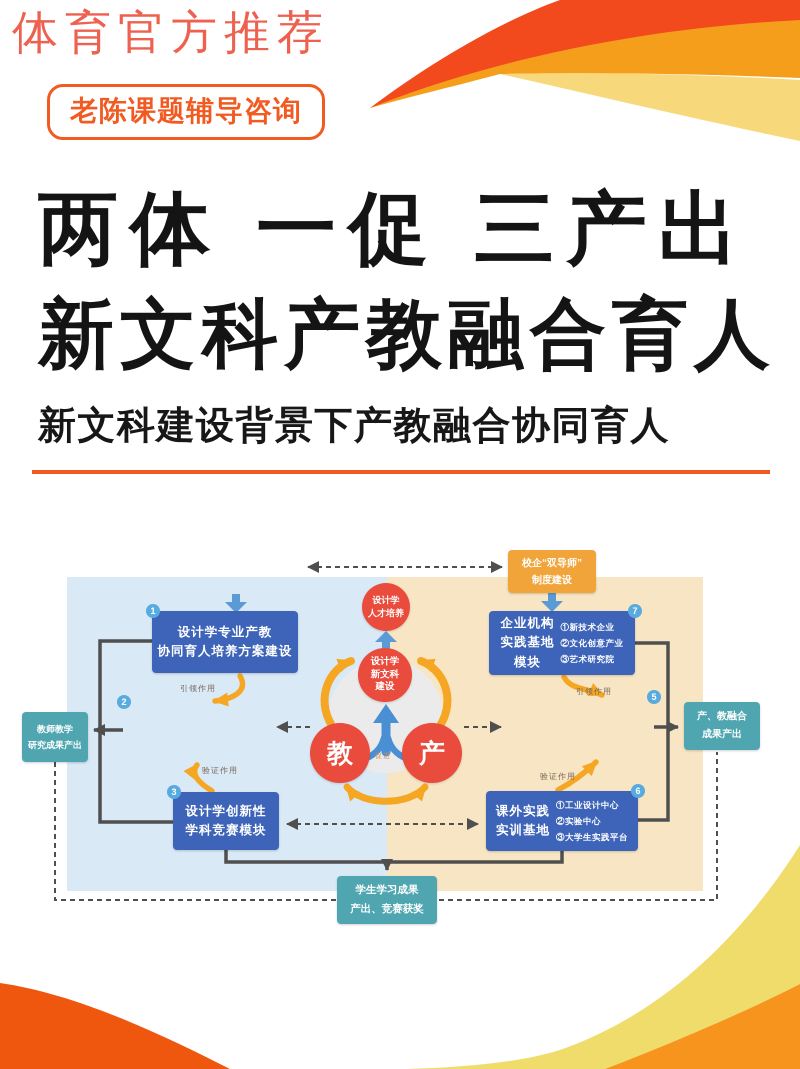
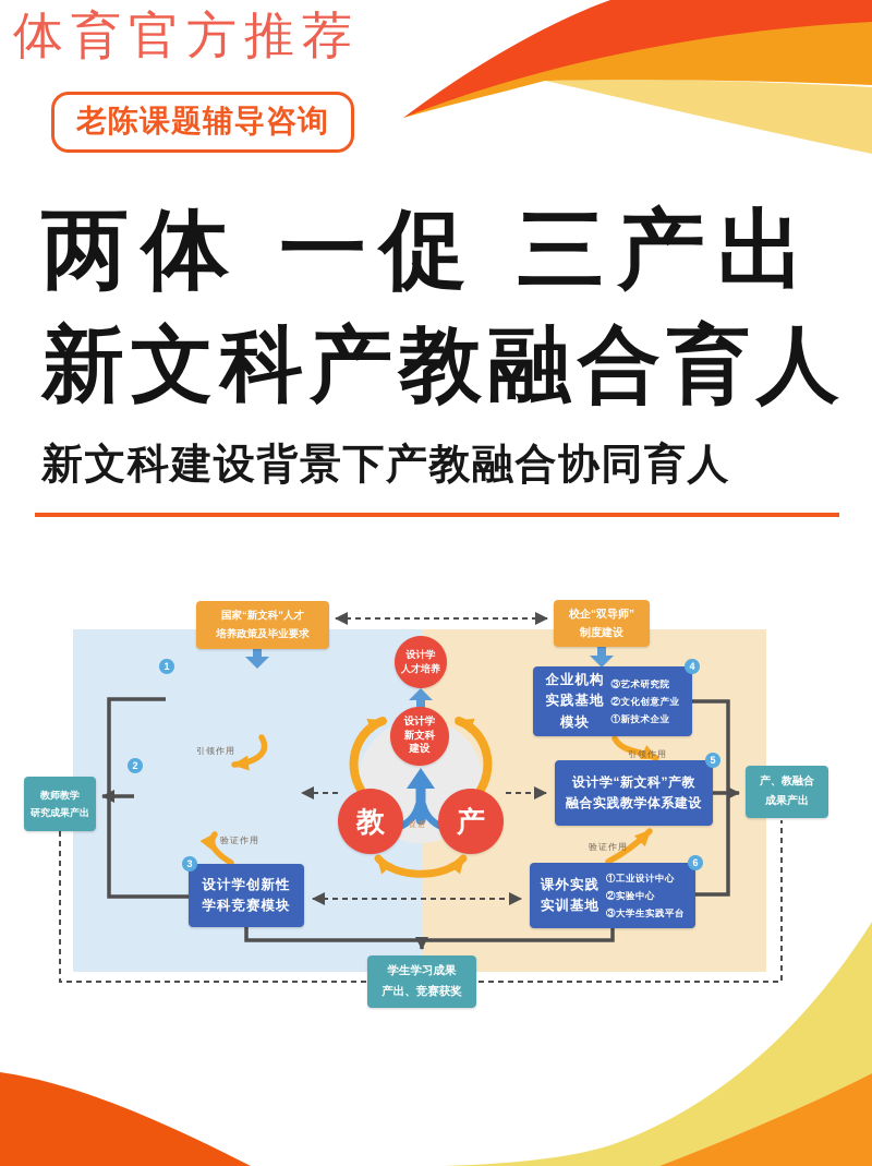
  体育官方推荐
  老陈课题辅导咨询
  两体 一促 三产出
  新文科产教融合育人
  新文科建设背景下产教融合协同育人
+ 国家“新文科”人才
+ 培养政策及毕业要求
  校企“双导师”
  制度建设
- 设计学专业产教
- 协同育人培养方案建设
  设计学创新性
  学科竞赛模块
  企业机构
  实践基地
  模块
- ①新技术企业
+ ③艺术研究院
  ②文化创意产业
- ③艺术研究院
+ ①新技术企业
+ 设计学“新文科”产教
+ 融合实践教学体系建设
  课外实践
  实训基地
  ①工业设计中心
  ②实验中心
  ③大学生实践平台
  教师教学
  研究成果产出
  产、教融合
  成果产出
  学生学习成果
  产出、竞赛获奖
  设计学
  人才培养
  设计学
  新文科
  建设
  教
  产
  1
  2
  3
- 7
+ 4
  5
  6
  引领作用
  验证作用
  引领作用
  验证作用
